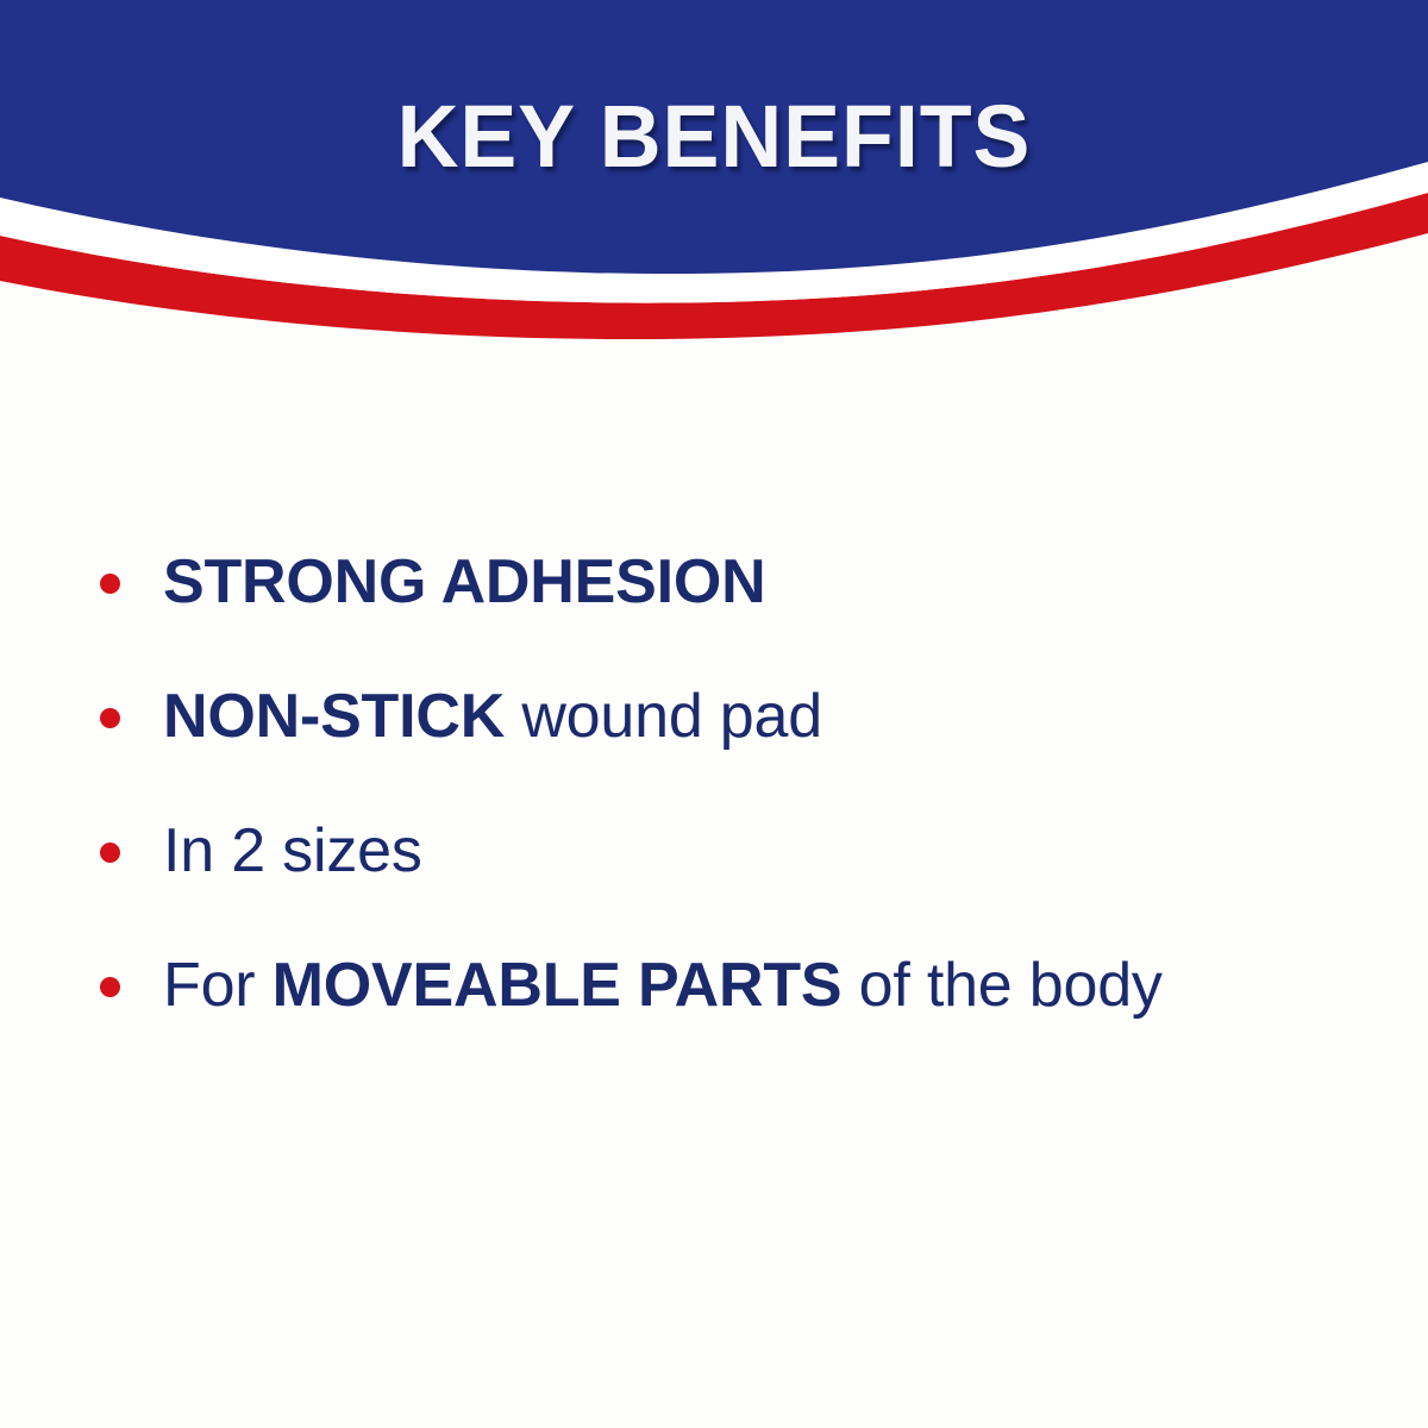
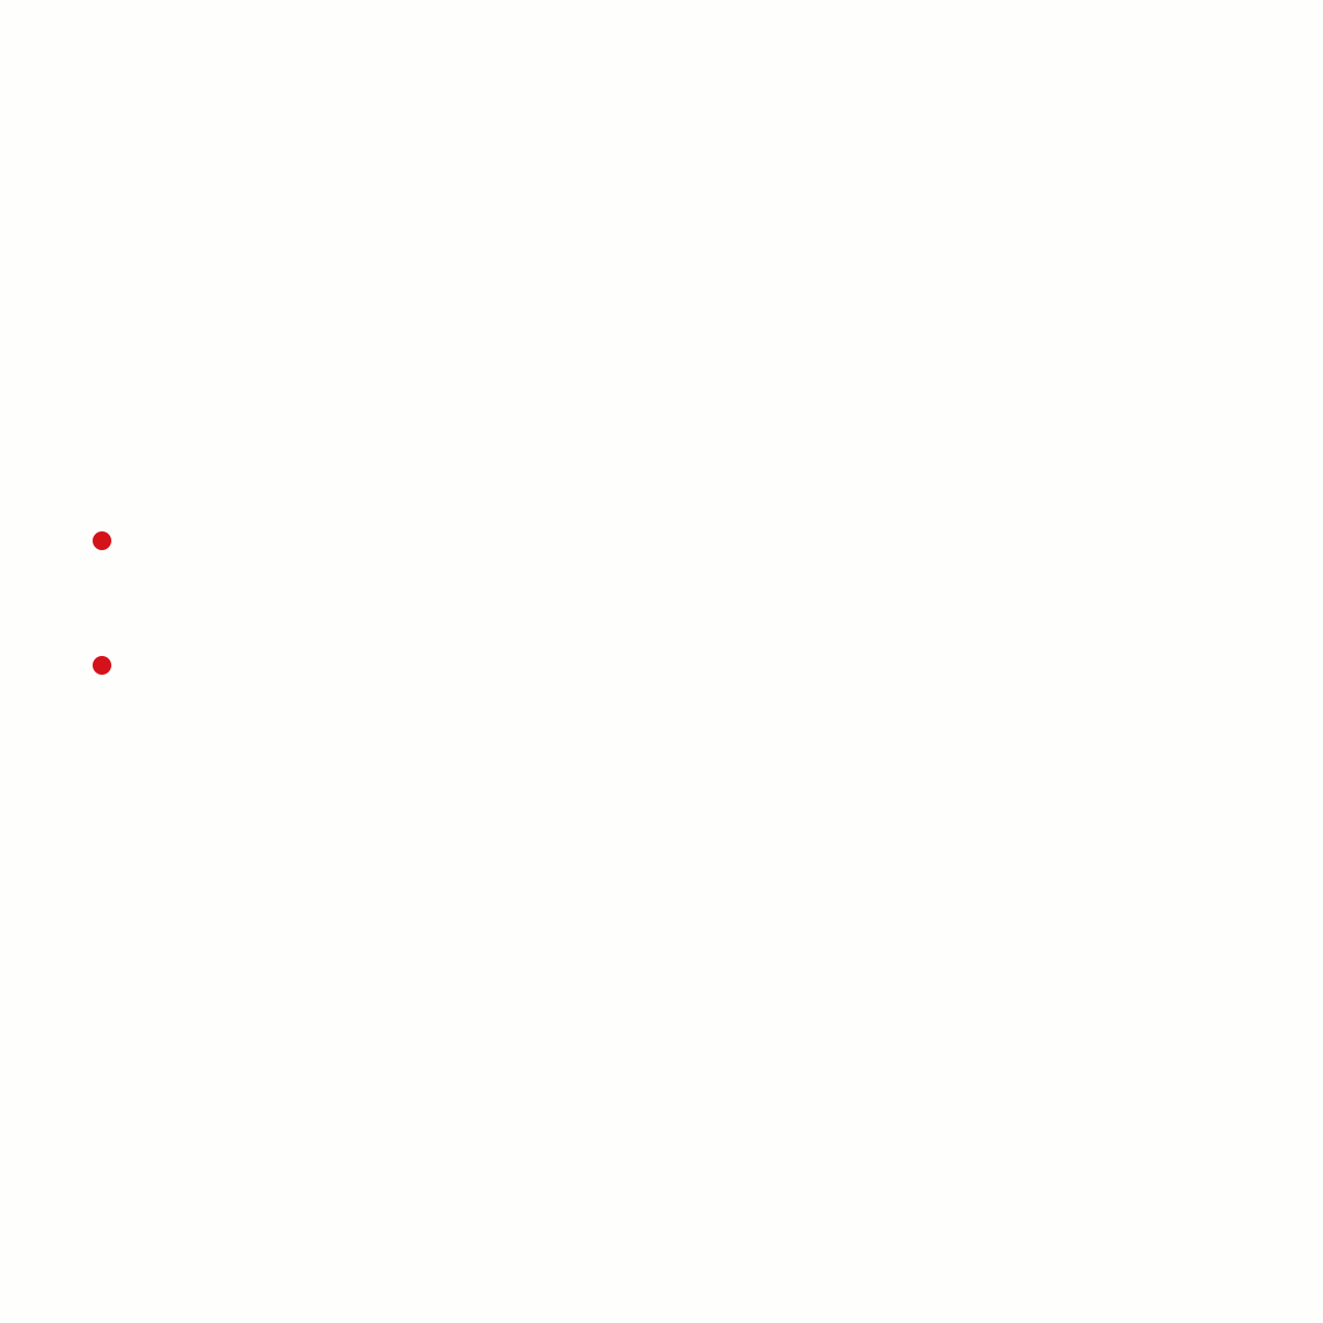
- KEY BENEFITS
- STRONG ADHESION
- NON-STICK wound pad
- In 2 sizes
- For MOVEABLE PARTS of the body
